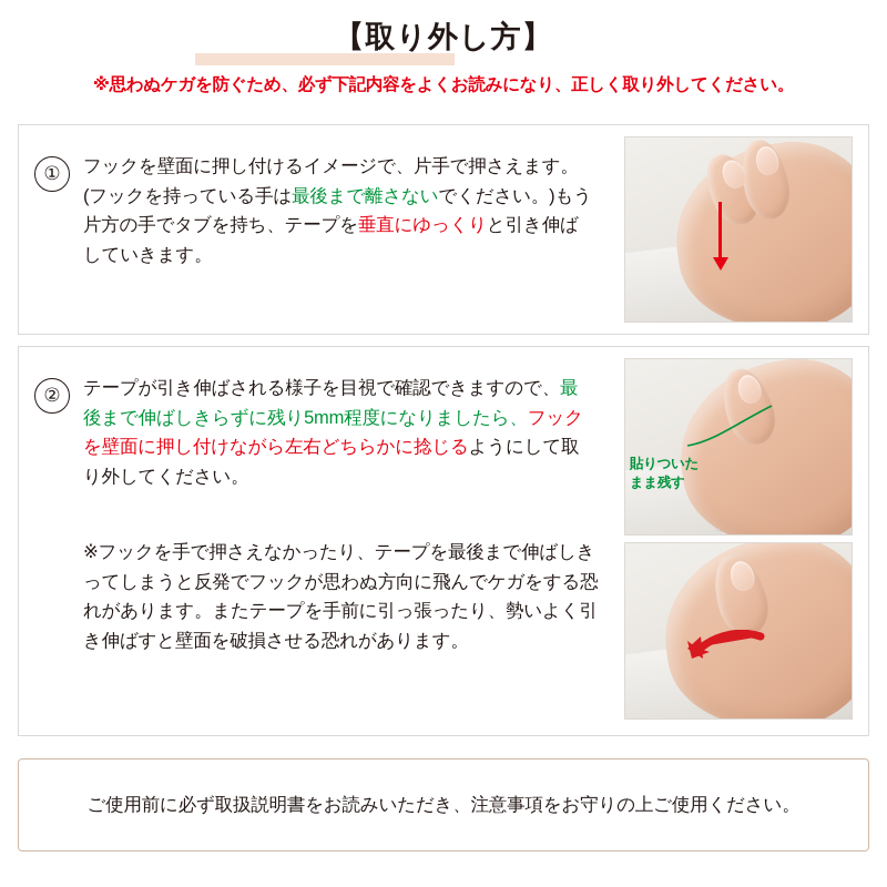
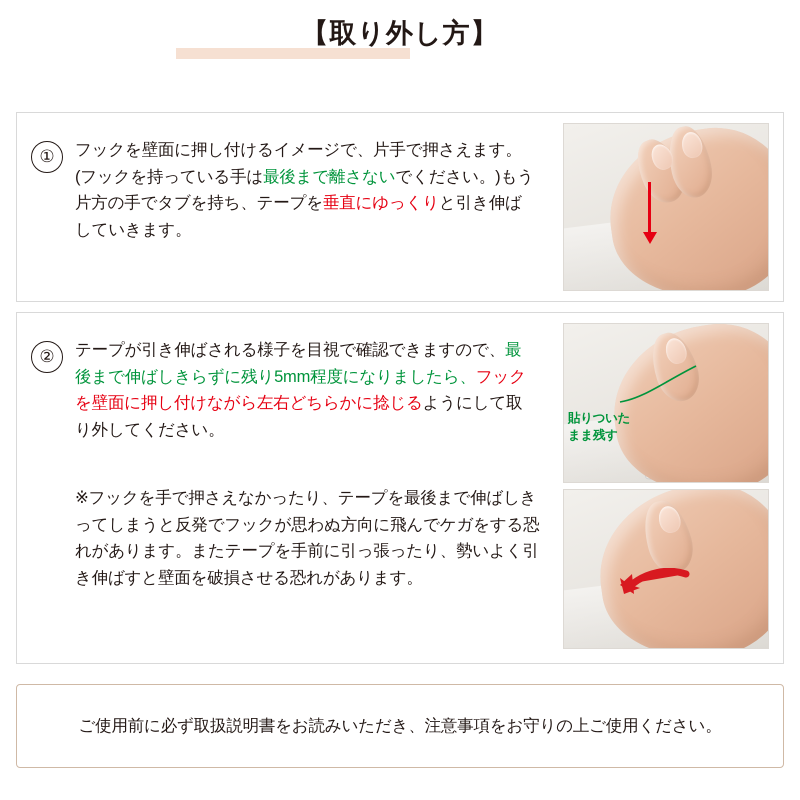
  【取り外し方】
- ※思わぬケガを防ぐため、必ず下記内容をよくお読みになり、正しく取り外してください。
  ①
  フックを壁面に押し付けるイメージで、片手で押さえます。(フックを持っている手は最後まで離さないでください。)もう片方の手でタブを持ち、テープを垂直にゆっくりと引き伸ばしていきます。
  ②
  テープが引き伸ばされる様子を目視で確認できますので、最後まで伸ばしきらずに残り5mm程度になりましたら、フックを壁面に押し付けながら左右どちらかに捻じるようにして取り外してください。
  ※フックを手で押さえなかったり、テープを最後まで伸ばしきってしまうと反発でフックが思わぬ方向に飛んでケガをする恐れがあります。またテープを手前に引っ張ったり、勢いよく引き伸ばすと壁面を破損させる恐れがあります。
  貼りついた
  まま残す
  ご使用前に必ず取扱説明書をお読みいただき、注意事項をお守りの上ご使用ください。
